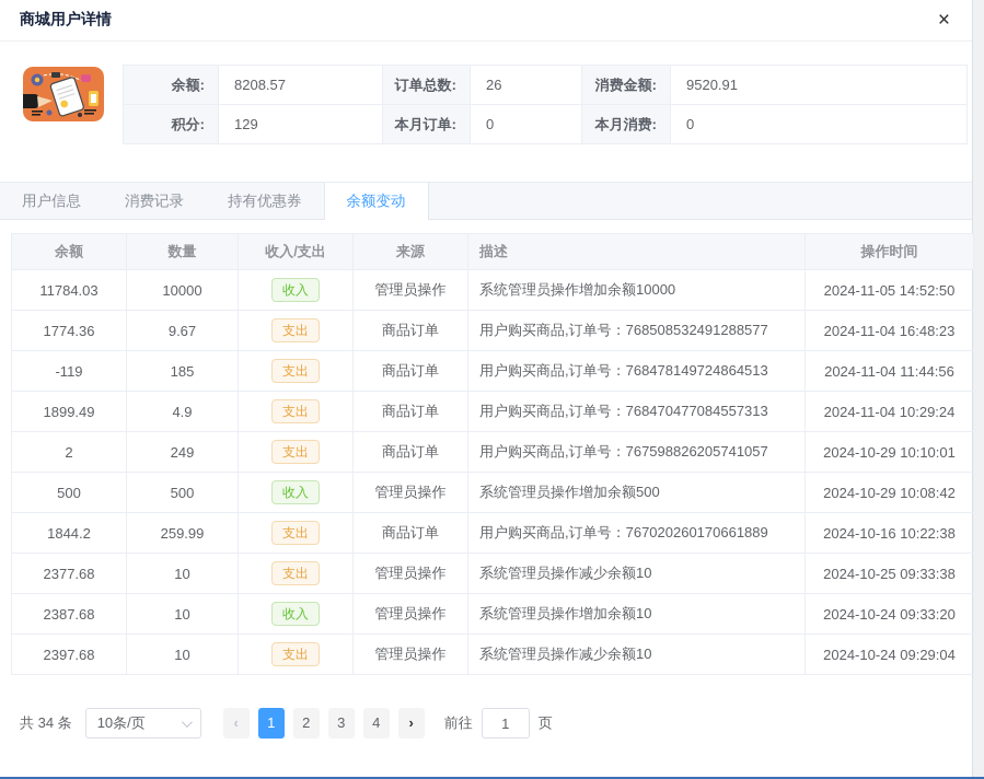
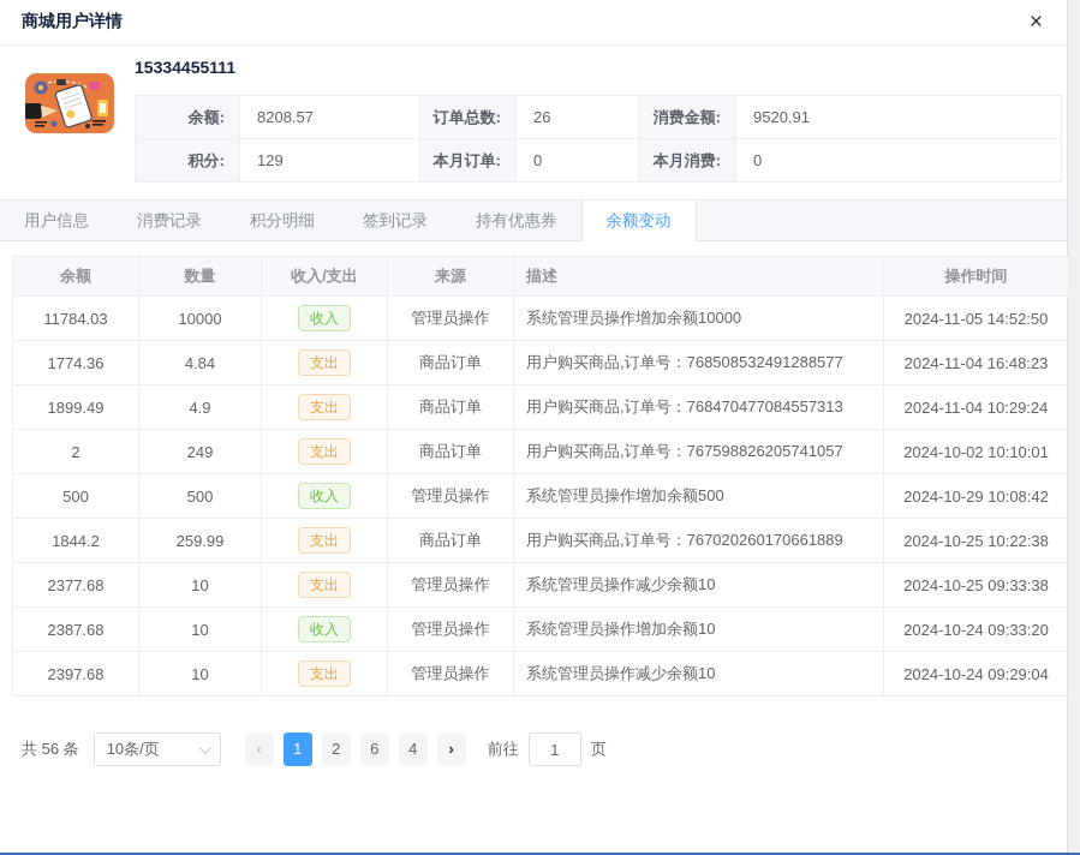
  商城用户详情
  ×
+ 15334455111
  余额:	8208.57	订单总数:	26	消费金额:	9520.91
  积分:	129	本月订单:	0	本月消费:	0
  用户信息
  消费记录
+ 积分明细
+ 签到记录
  持有优惠券
  余额变动
  余额	数量	收入/支出	来源	描述	操作时间
  11784.03	10000	收入	管理员操作	系统管理员操作增加余额10000	2024-11-05 14:52:50
- 1774.36	9.67	支出	商品订单	用户购买商品,订单号：768508532491288577	2024-11-04 16:48:23
+ 1774.36	4.84	支出	商品订单	用户购买商品,订单号：768508532491288577	2024-11-04 16:48:23
- -119	185	支出	商品订单	用户购买商品,订单号：768478149724864513	2024-11-04 11:44:56
  1899.49	4.9	支出	商品订单	用户购买商品,订单号：768470477084557313	2024-11-04 10:29:24
- 2	249	支出	商品订单	用户购买商品,订单号：767598826205741057	2024-10-29 10:10:01
+ 2	249	支出	商品订单	用户购买商品,订单号：767598826205741057	2024-10-02 10:10:01
  500	500	收入	管理员操作	系统管理员操作增加余额500	2024-10-29 10:08:42
- 1844.2	259.99	支出	商品订单	用户购买商品,订单号：767020260170661889	2024-10-16 10:22:38
+ 1844.2	259.99	支出	商品订单	用户购买商品,订单号：767020260170661889	2024-10-25 10:22:38
  2377.68	10	支出	管理员操作	系统管理员操作减少余额10	2024-10-25 09:33:38
  2387.68	10	收入	管理员操作	系统管理员操作增加余额10	2024-10-24 09:33:20
  2397.68	10	支出	管理员操作	系统管理员操作减少余额10	2024-10-24 09:29:04
- 共 34 条
+ 共 56 条
  10条/页
  ‹
  1
  2
- 3
+ 6
  4
  ›
  前往
  1
  页
